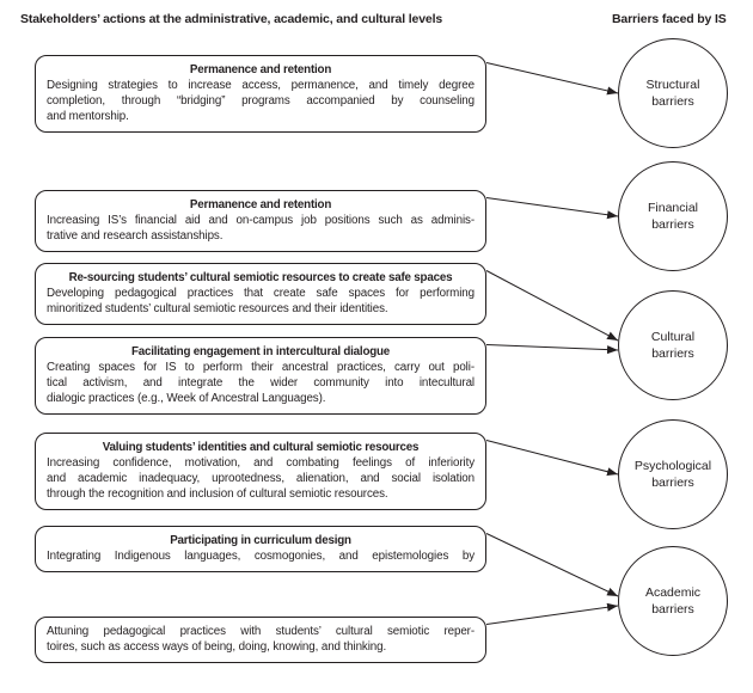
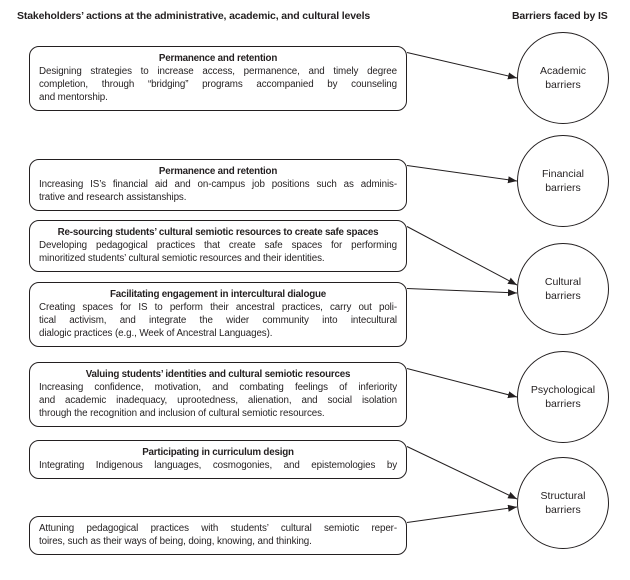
  Stakeholders’ actions at the administrative, academic, and cultural levels
  Barriers faced by IS
  Permanence and retention
  Designing strategies to increase access, permanence, and timely degree
  completion, through “bridging” programs accompanied by counseling
  and mentorship.
  Permanence and retention
  Increasing IS’s financial aid and on-campus job positions such as adminis-
  trative and research assistanships.
  Re-sourcing students’ cultural semiotic resources to create safe spaces
  Developing pedagogical practices that create safe spaces for performing
  minoritized students’ cultural semiotic resources and their identities.
  Facilitating engagement in intercultural dialogue
  Creating spaces for IS to perform their ancestral practices, carry out poli-
  tical activism, and integrate the wider community into intecultural
  dialogic practices (e.g., Week of Ancestral Languages).
  Valuing students’ identities and cultural semiotic resources
  Increasing confidence, motivation, and combating feelings of inferiority
  and academic inadequacy, uprootedness, alienation, and social isolation
  through the recognition and inclusion of cultural semiotic resources.
  Participating in curriculum design
  Integrating Indigenous languages, cosmogonies, and epistemologies by
  Attuning pedagogical practices with students’ cultural semiotic reper-
- toires, such as access ways of being, doing, knowing, and thinking.
+ toires, such as their ways of being, doing, knowing, and thinking.
- Structural
+ Academic
  barriers
  Financial
  barriers
  Cultural
  barriers
  Psychological
  barriers
- Academic
+ Structural
  barriers
